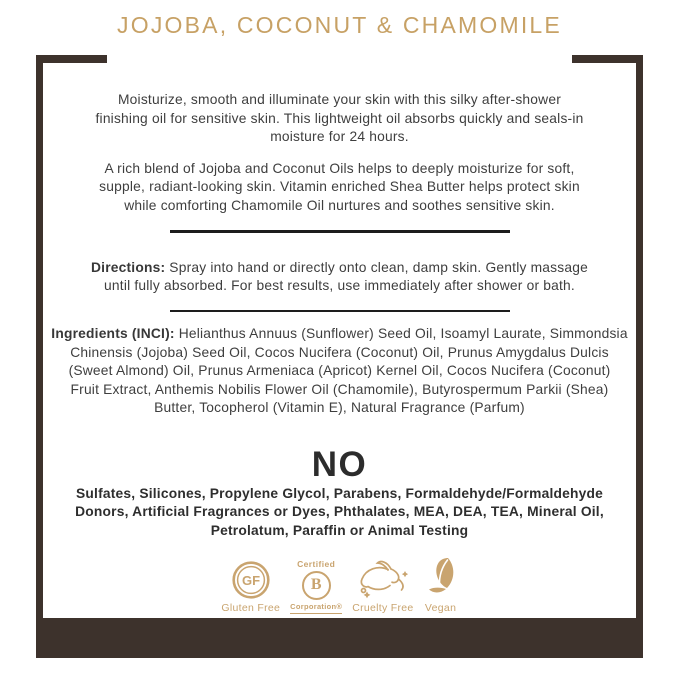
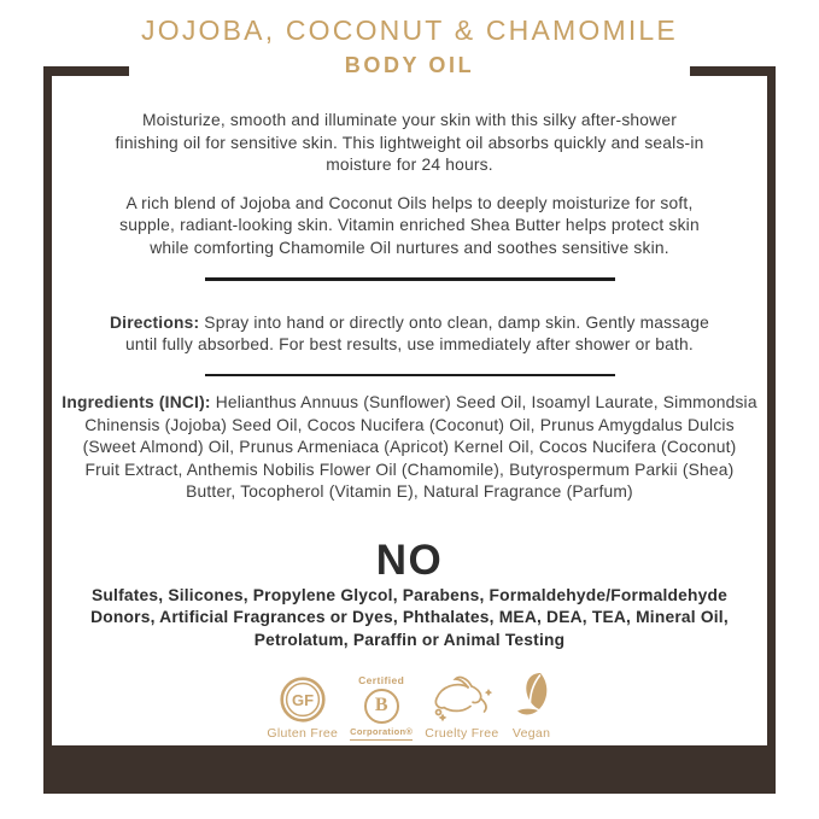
  JOJOBA, COCONUT & CHAMOMILE
+ BODY OIL
  Moisturize, smooth and illuminate your skin with this silky after-shower
  finishing oil for sensitive skin. This lightweight oil absorbs quickly and seals-in
  moisture for 24 hours.
  A rich blend of Jojoba and Coconut Oils helps to deeply moisturize for soft,
  supple, radiant-looking skin. Vitamin enriched Shea Butter helps protect skin
  while comforting Chamomile Oil nurtures and soothes sensitive skin.
  Directions: Spray into hand or directly onto clean, damp skin. Gently massage
  until fully absorbed. For best results, use immediately after shower or bath.
  Ingredients (INCI): Helianthus Annuus (Sunflower) Seed Oil, Isoamyl Laurate, Simmondsia
  Chinensis (Jojoba) Seed Oil, Cocos Nucifera (Coconut) Oil, Prunus Amygdalus Dulcis
  (Sweet Almond) Oil, Prunus Armeniaca (Apricot) Kernel Oil, Cocos Nucifera (Coconut)
  Fruit Extract, Anthemis Nobilis Flower Oil (Chamomile), Butyrospermum Parkii (Shea)
  Butter, Tocopherol (Vitamin E), Natural Fragrance (Parfum)
  NO
  Sulfates, Silicones, Propylene Glycol, Parabens, Formaldehyde/Formaldehyde
  Donors, Artificial Fragrances or Dyes, Phthalates, MEA, DEA, TEA, Mineral Oil,
  Petrolatum, Paraffin or Animal Testing
  GF
  Gluten Free
  Certified
  B
  Corporation®
  Cruelty Free
  Vegan
